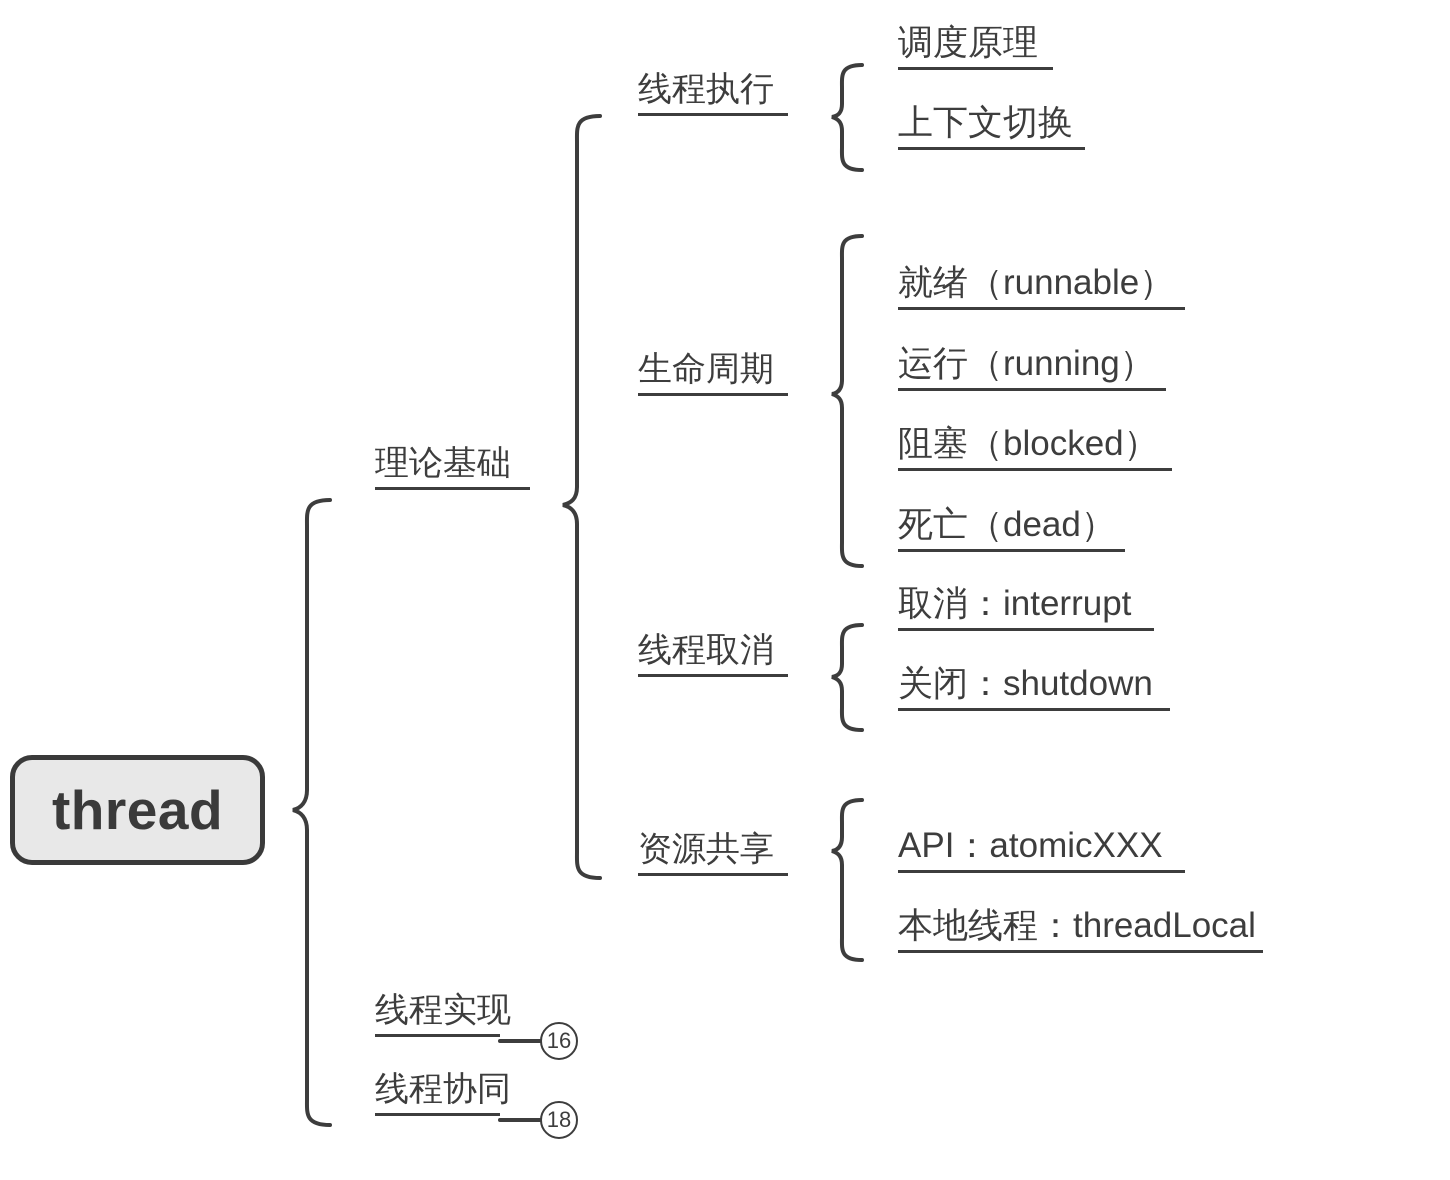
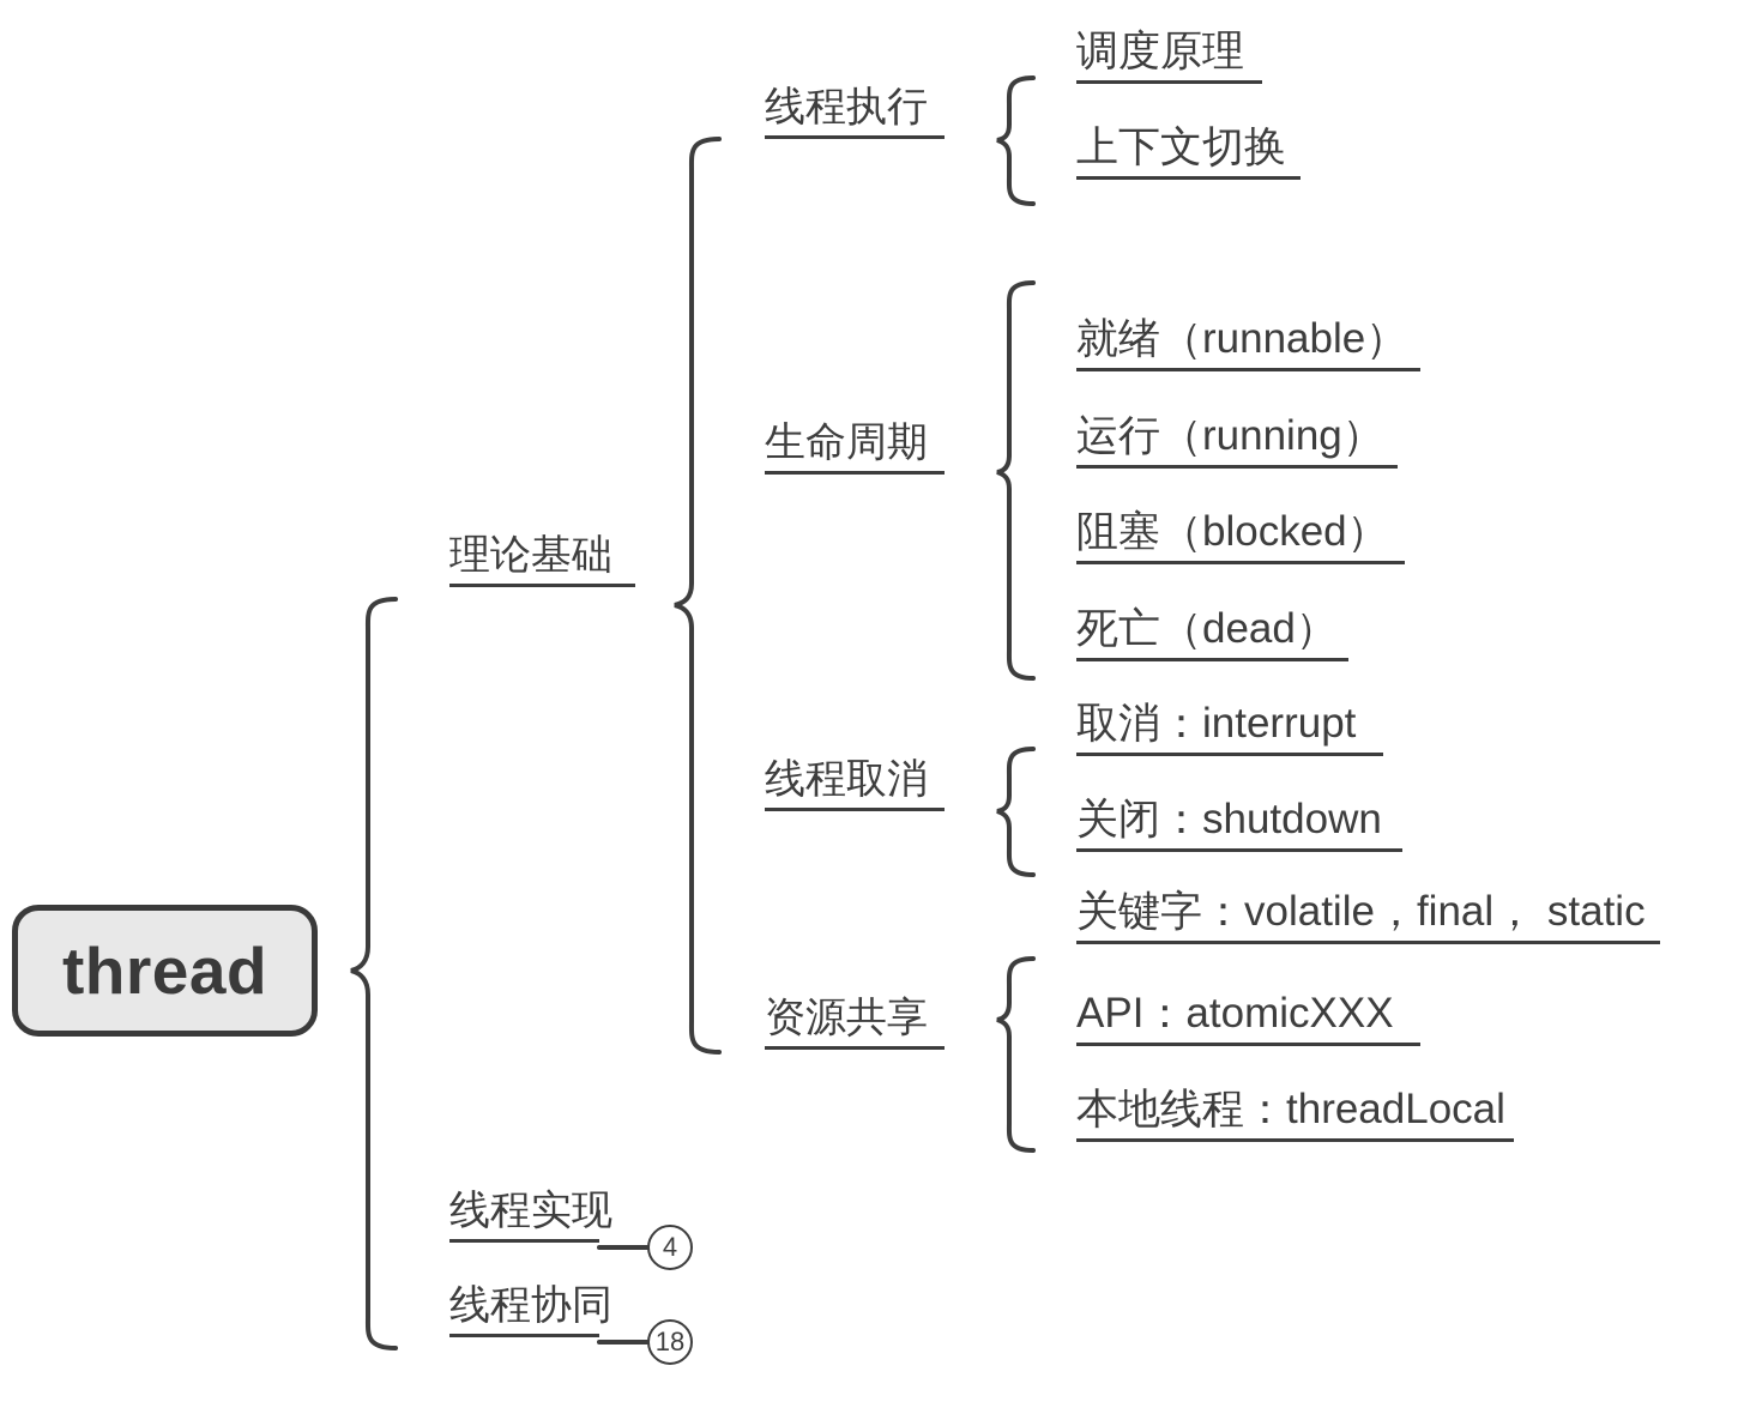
  thread
  理论基础
  线程实现
- 16
+ 4
  线程协同
  18
  线程执行
  生命周期
  线程取消
  资源共享
  调度原理
  上下文切换
  就绪（runnable）
  运行（running）
  阻塞（blocked）
  死亡（dead）
  取消：interrupt
  关闭：shutdown
+ 关键字：volatile，final， static
  API：atomicXXX
  本地线程：threadLocal
